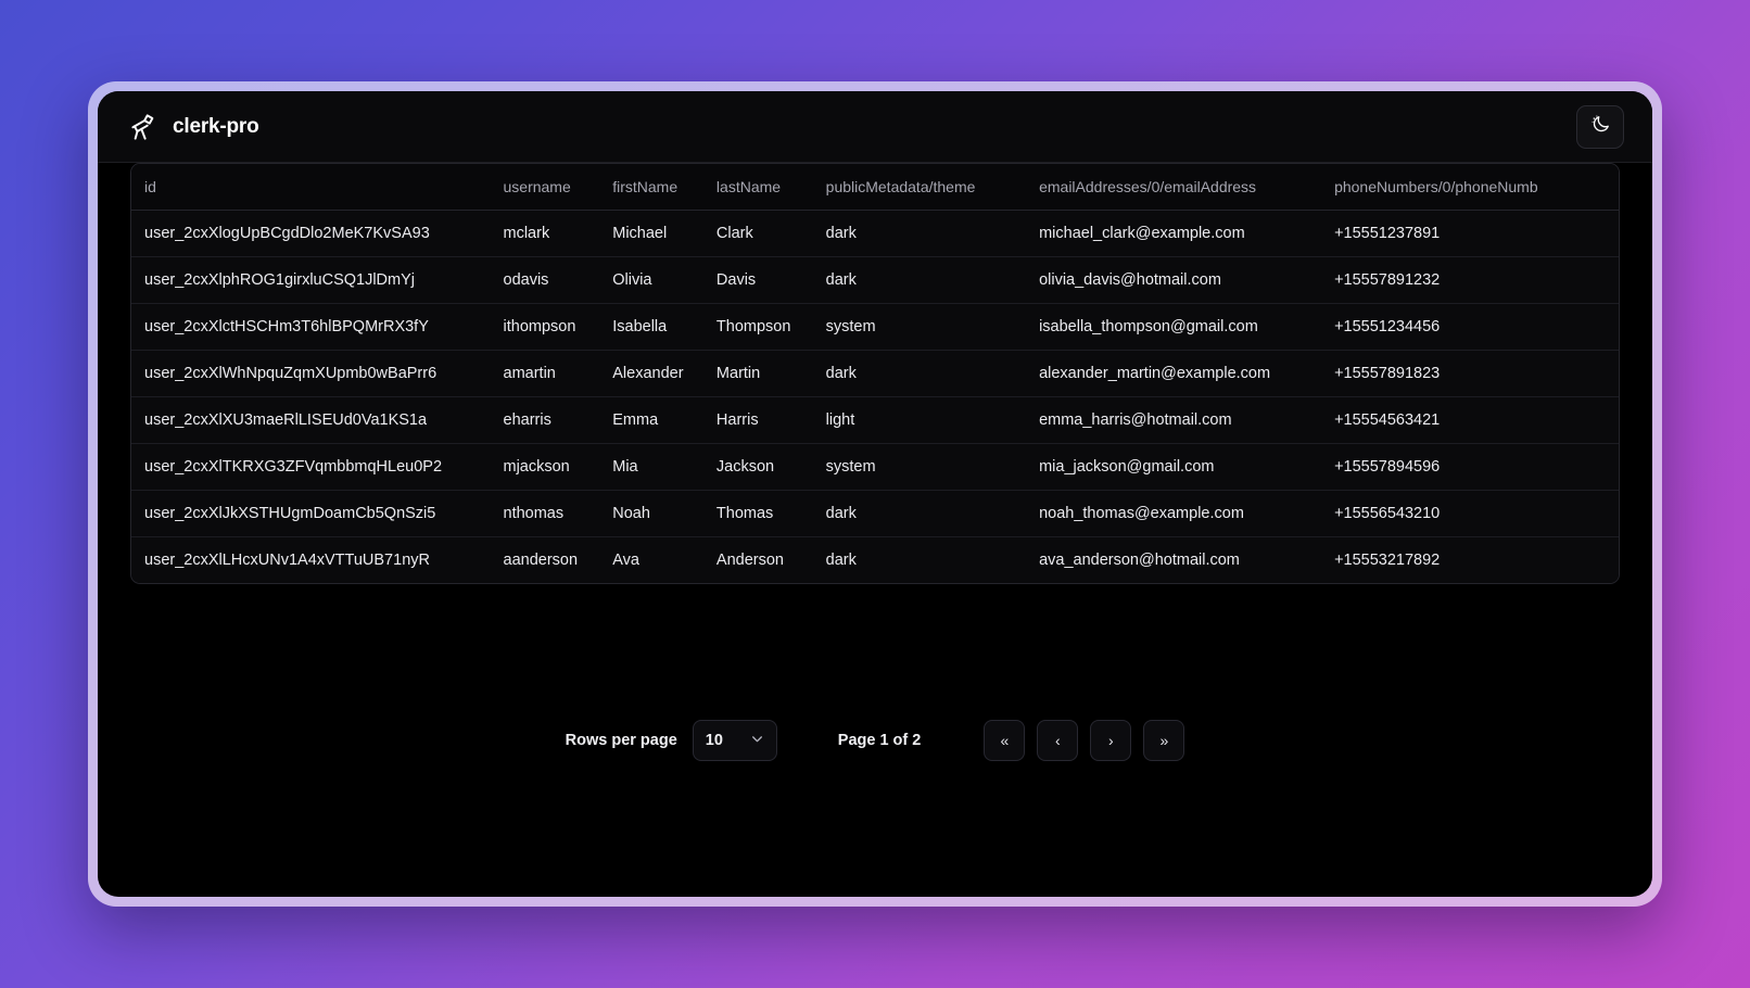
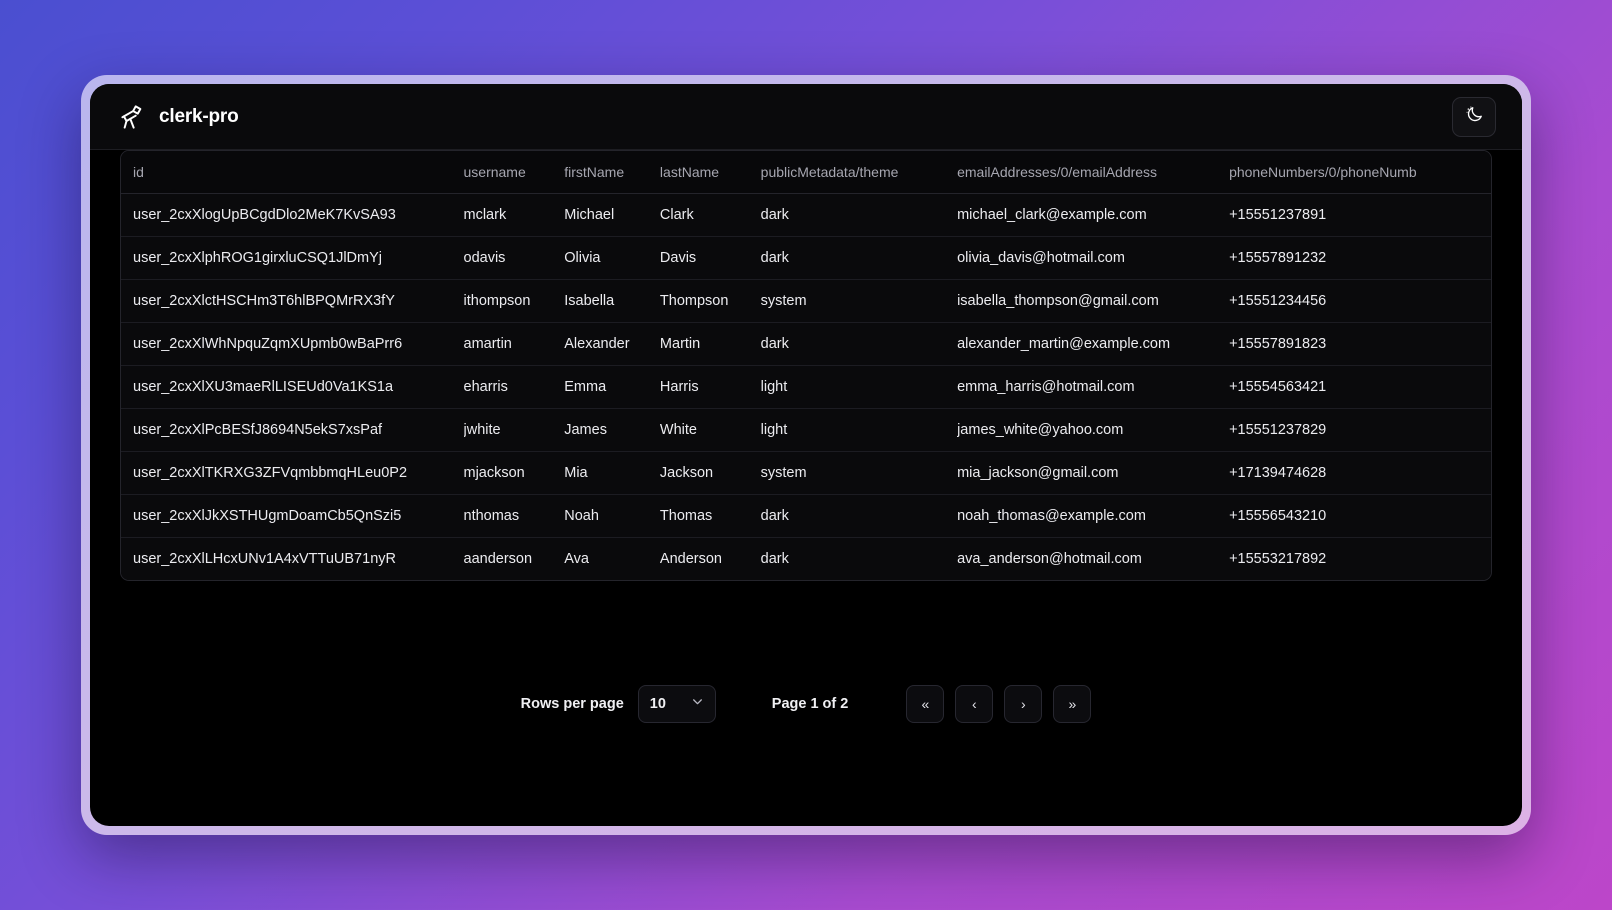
  clerk-pro
  id	username	firstName	lastName	publicMetadata/theme	emailAddresses/0/emailAddress	phoneNumbers/0/phoneNumb
  user_2cxXlogUpBCgdDlo2MeK7KvSA93	mclark	Michael	Clark	dark	michael_clark@example.com	+15551237891
  user_2cxXlphROG1girxluCSQ1JlDmYj	odavis	Olivia	Davis	dark	olivia_davis@hotmail.com	+15557891232
  user_2cxXlctHSCHm3T6hlBPQMrRX3fY	ithompson	Isabella	Thompson	system	isabella_thompson@gmail.com	+15551234456
  user_2cxXlWhNpquZqmXUpmb0wBaPrr6	amartin	Alexander	Martin	dark	alexander_martin@example.com	+15557891823
  user_2cxXlXU3maeRlLISEUd0Va1KS1a	eharris	Emma	Harris	light	emma_harris@hotmail.com	+15554563421
+ user_2cxXlPcBESfJ8694N5ekS7xsPaf	jwhite	James	White	light	james_white@yahoo.com	+15551237829
- user_2cxXlTKRXG3ZFVqmbbmqHLeu0P2	mjackson	Mia	Jackson	system	mia_jackson@gmail.com	+15557894596
+ user_2cxXlTKRXG3ZFVqmbbmqHLeu0P2	mjackson	Mia	Jackson	system	mia_jackson@gmail.com	+17139474628
  user_2cxXlJkXSTHUgmDoamCb5QnSzi5	nthomas	Noah	Thomas	dark	noah_thomas@example.com	+15556543210
  user_2cxXlLHcxUNv1A4xVTTuUB71nyR	aanderson	Ava	Anderson	dark	ava_anderson@hotmail.com	+15553217892
  Rows per page
  10
  Page 1 of 2
  «
  ‹
  ›
  »
